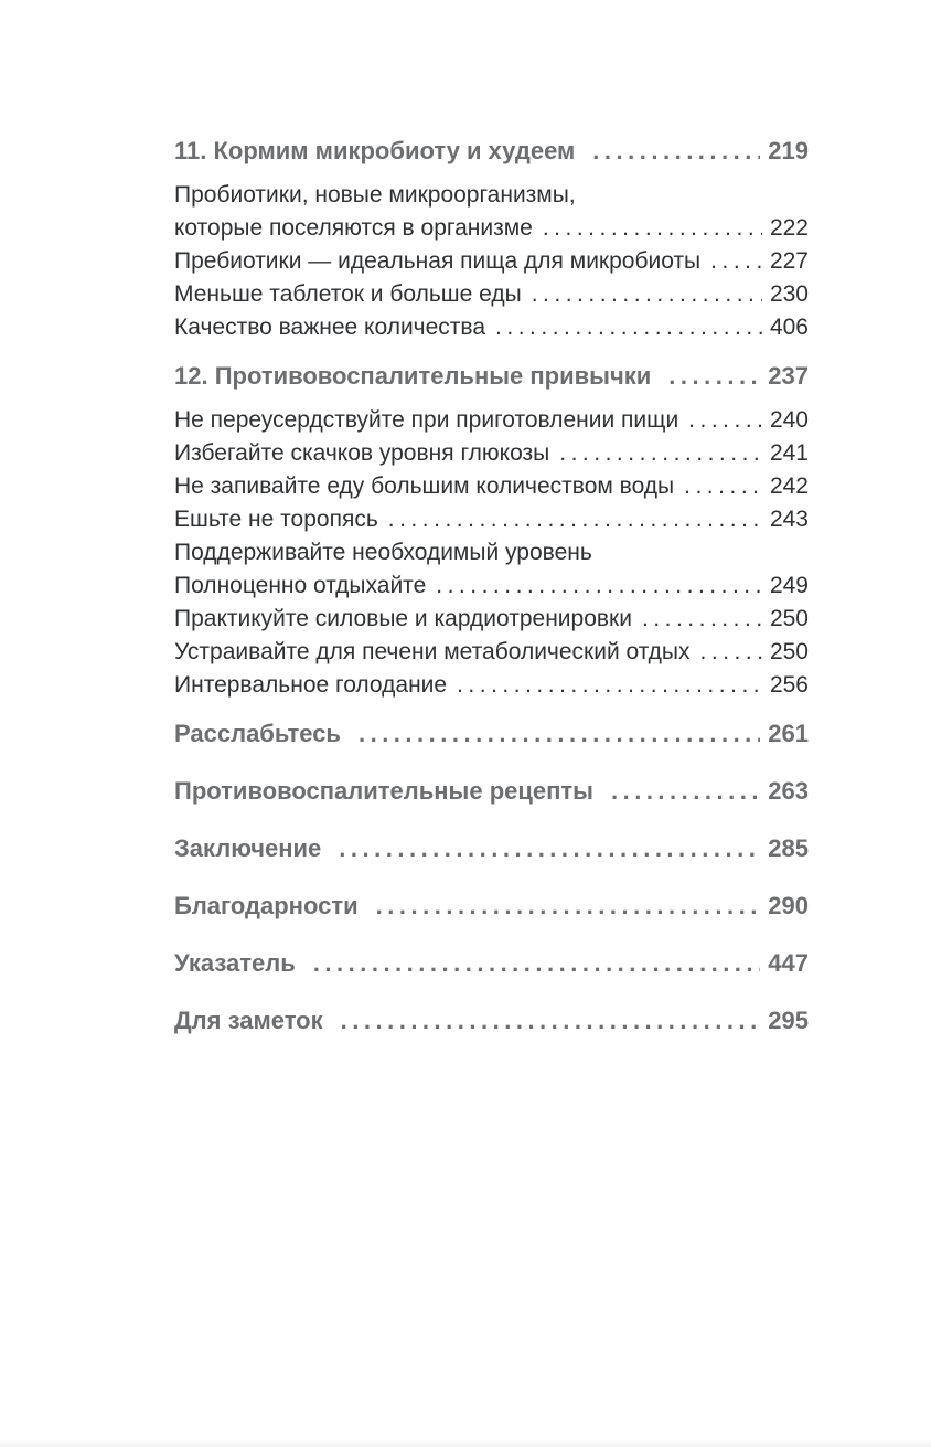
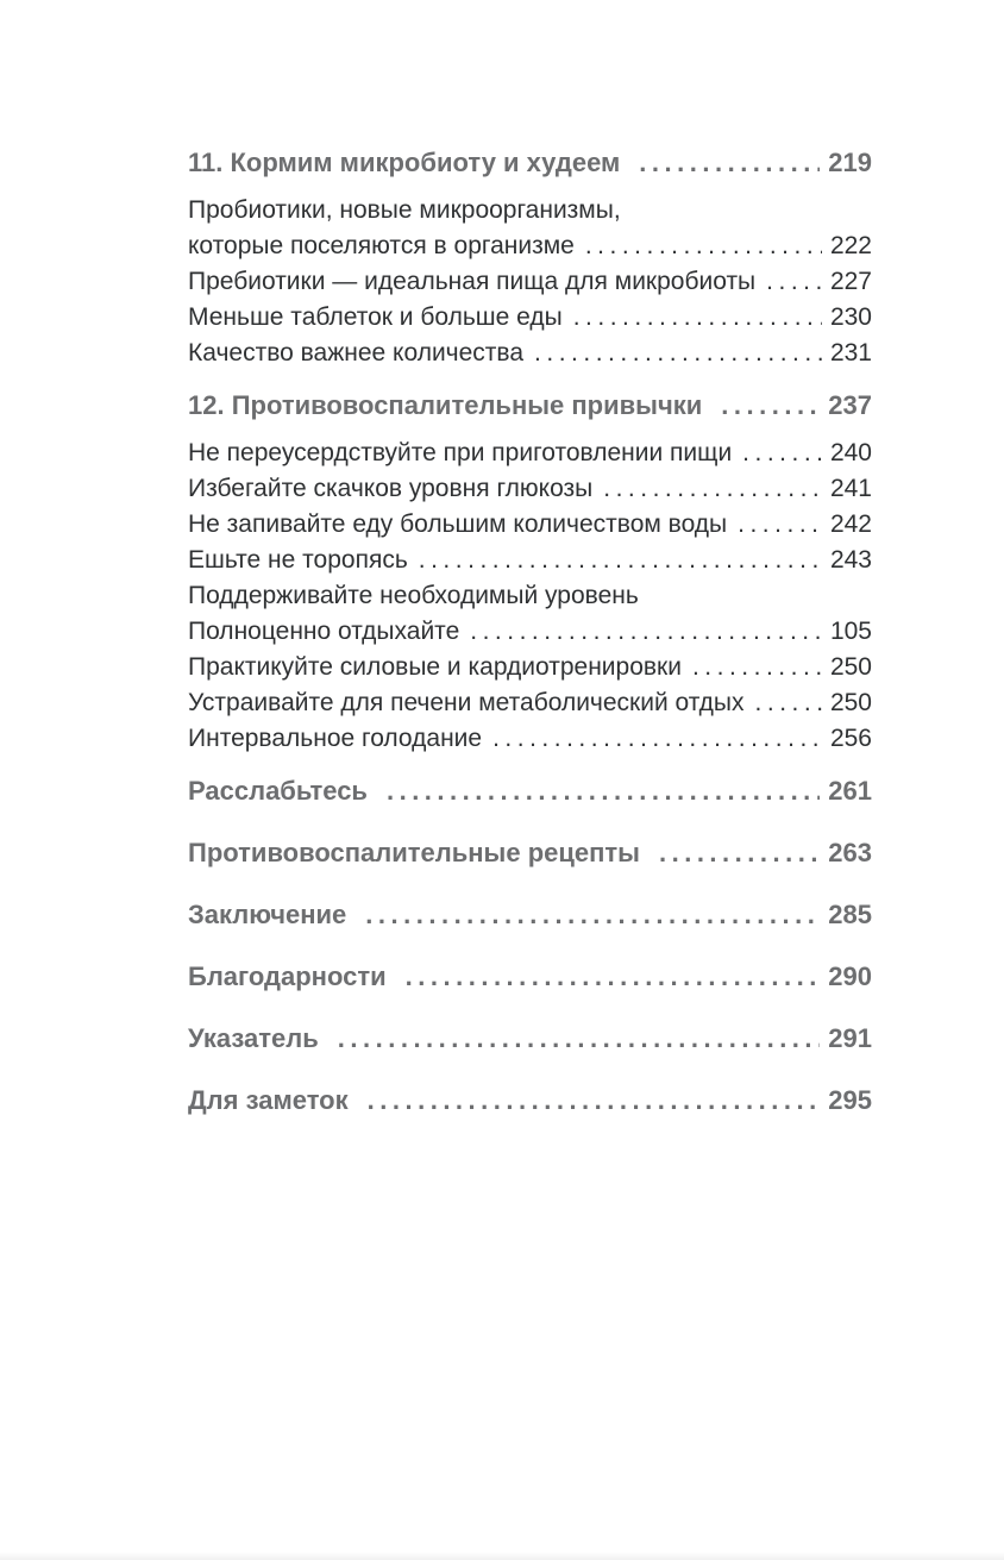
  11. Кормим микробиоту и худеем
  219
  Пробиотики, новые микроорганизмы,
  которые поселяются в организме
  222
  Пребиотики — идеальная пища для микробиоты
  227
  Меньше таблеток и больше еды
  230
  Качество важнее количества
- 406
+ 231
  12. Противовоспалительные привычки
  237
  Не переусердствуйте при приготовлении пищи
  240
  Избегайте скачков уровня глюкозы
  241
  Не запивайте еду большим количеством воды
  242
  Ешьте не торопясь
  243
  Поддерживайте необходимый уровень
  Полноценно отдыхайте
- 249
+ 105
  Практикуйте силовые и кардиотренировки
  250
  Устраивайте для печени метаболический отдых
  250
  Интервальное голодание
  256
  Расслабьтесь
  261
  Противовоспалительные рецепты
  263
  Заключение
  285
  Благодарности
  290
  Указатель
- 447
+ 291
  Для заметок
  295
